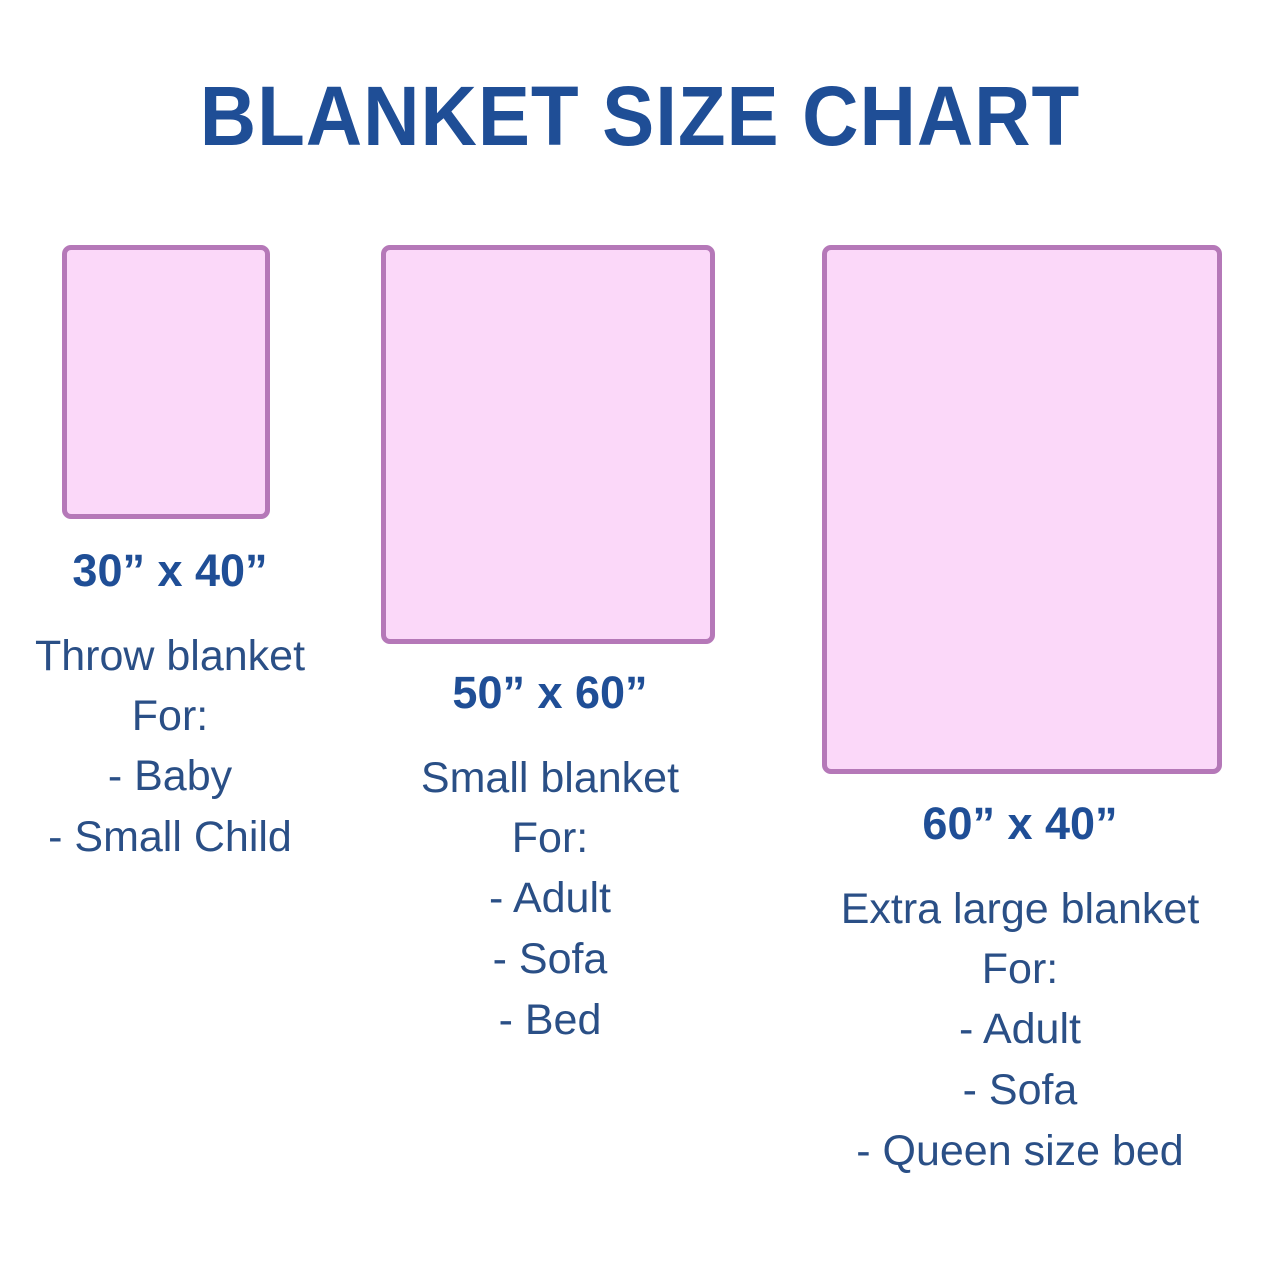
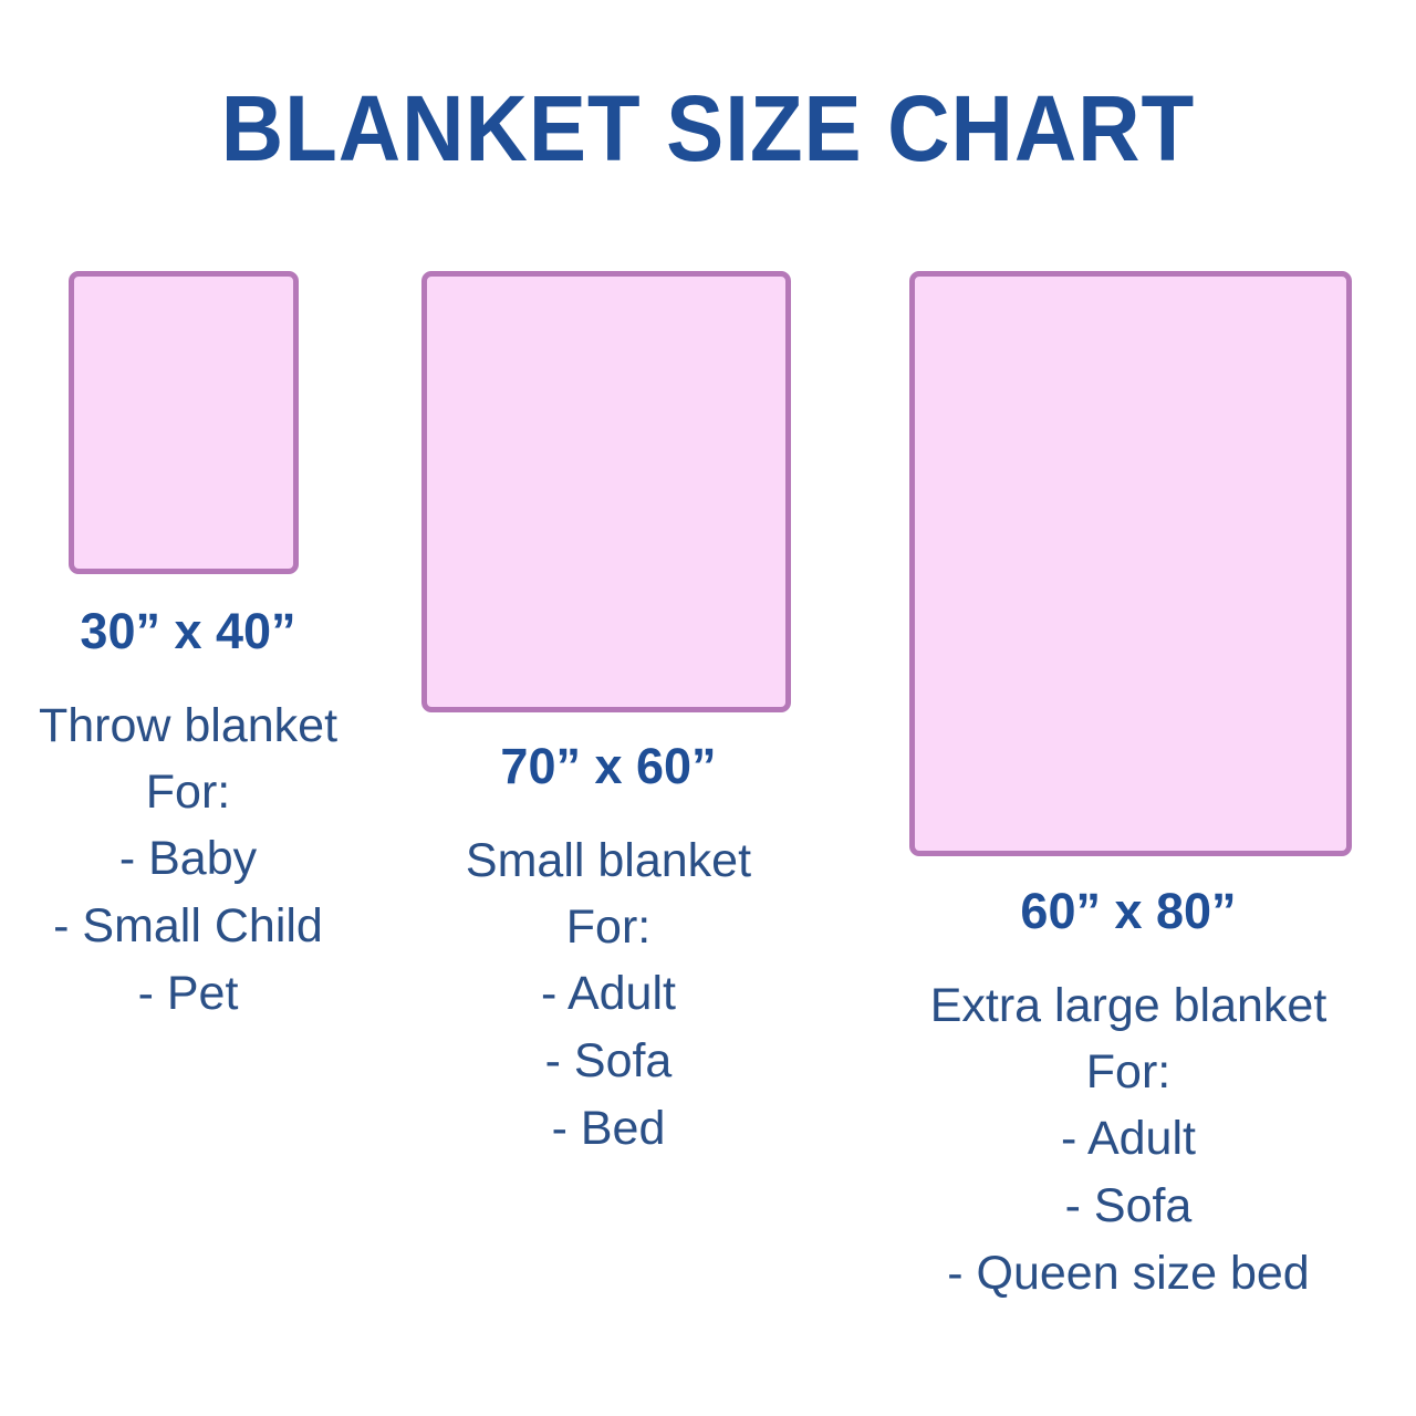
  BLANKET SIZE CHART
  30” x 40”
  Throw blanket
  For:
  - Baby
  - Small Child
+ - Pet
- 50” x 60”
+ 70” x 60”
  Small blanket
  For:
  - Adult
  - Sofa
  - Bed
- 60” x 40”
+ 60” x 80”
  Extra large blanket
  For:
  - Adult
  - Sofa
  - Queen size bed
